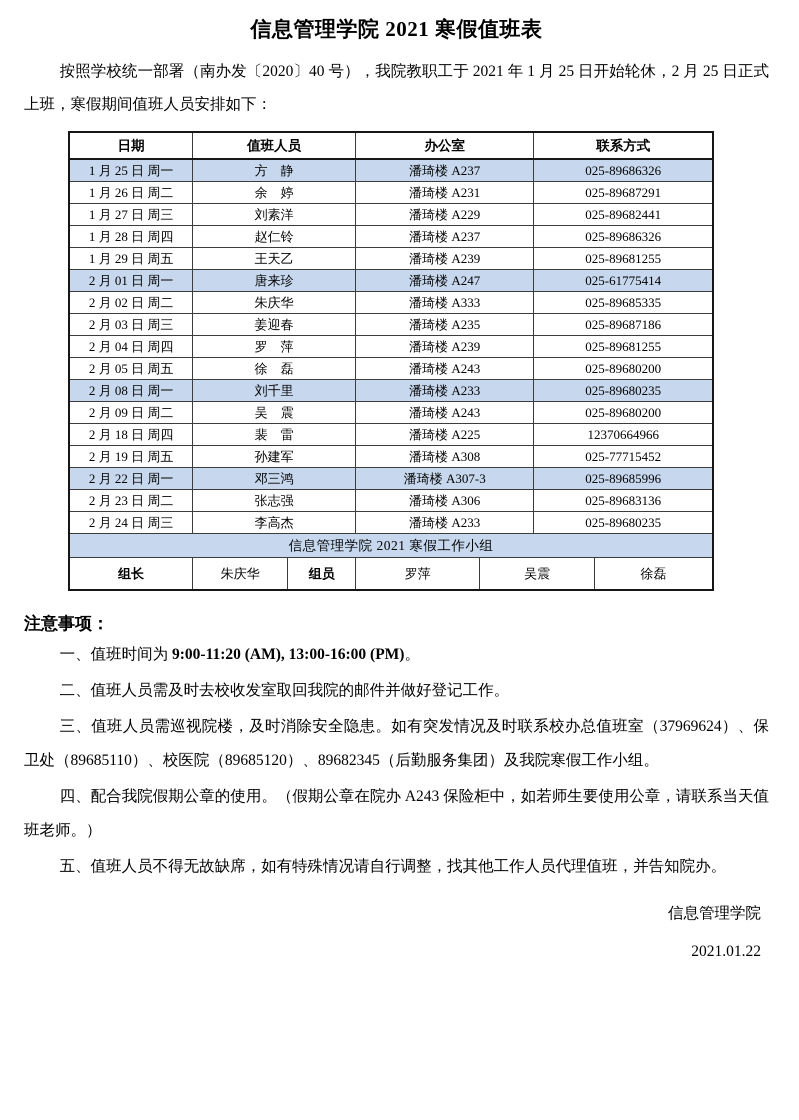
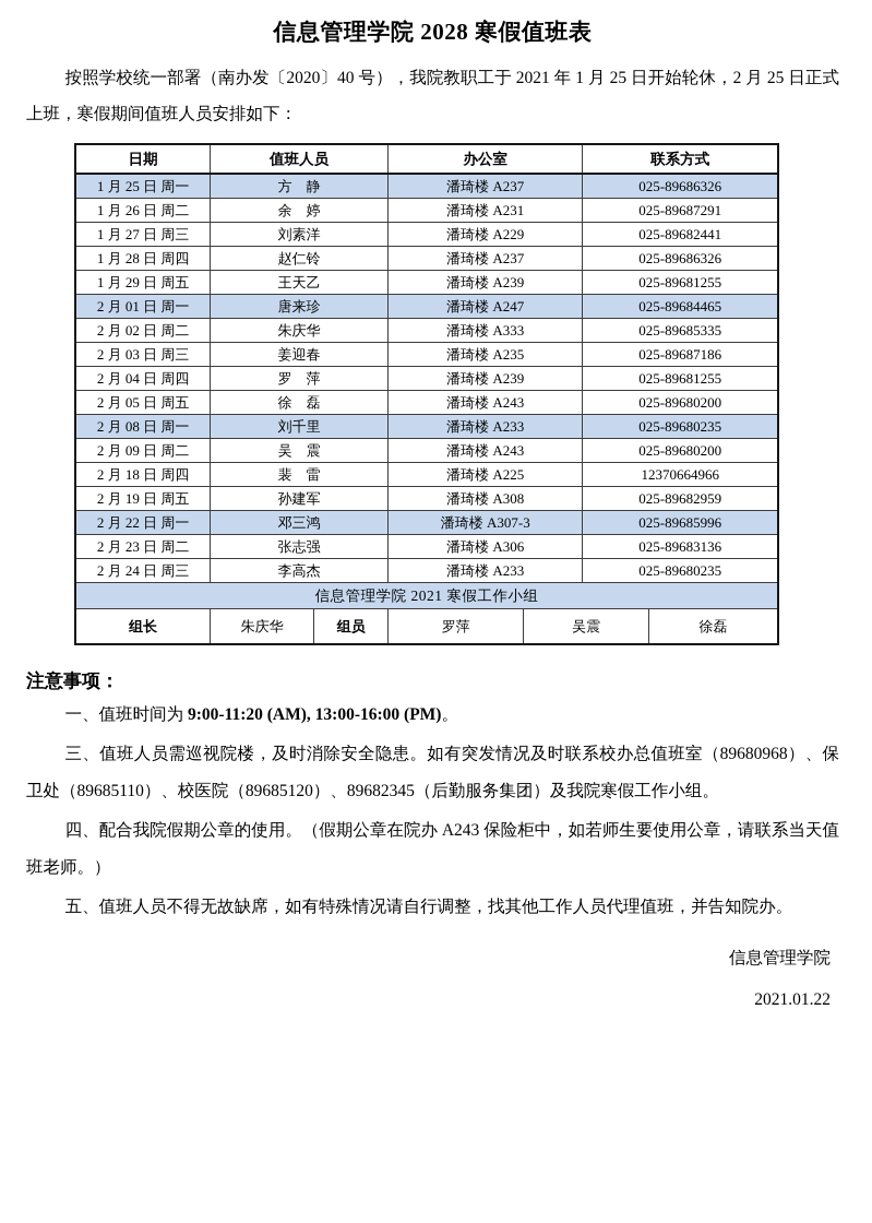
- 信息管理学院 2021 寒假值班表
+ 信息管理学院 2028 寒假值班表
  按照学校统一部署（南办发〔2020〕40 号），我院教职工于 2021 年 1 月 25 日开始轮休，2 月 25 日正式上班，寒假期间值班人员安排如下：
  日期	值班人员	办公室	联系方式
  1 月 25 日 周一	方 静	潘琦楼 A237	025-89686326
  1 月 26 日 周二	余 婷	潘琦楼 A231	025-89687291
  1 月 27 日 周三	刘素洋	潘琦楼 A229	025-89682441
  1 月 28 日 周四	赵仁铃	潘琦楼 A237	025-89686326
  1 月 29 日 周五	王天乙	潘琦楼 A239	025-89681255
- 2 月 01 日 周一	唐来珍	潘琦楼 A247	025-61775414
+ 2 月 01 日 周一	唐来珍	潘琦楼 A247	025-89684465
  2 月 02 日 周二	朱庆华	潘琦楼 A333	025-89685335
  2 月 03 日 周三	姜迎春	潘琦楼 A235	025-89687186
  2 月 04 日 周四	罗 萍	潘琦楼 A239	025-89681255
  2 月 05 日 周五	徐 磊	潘琦楼 A243	025-89680200
  2 月 08 日 周一	刘千里	潘琦楼 A233	025-89680235
  2 月 09 日 周二	吴 震	潘琦楼 A243	025-89680200
  2 月 18 日 周四	裴 雷	潘琦楼 A225	12370664966
- 2 月 19 日 周五	孙建军	潘琦楼 A308	025-77715452
+ 2 月 19 日 周五	孙建军	潘琦楼 A308	025-89682959
  2 月 22 日 周一	邓三鸿	潘琦楼 A307-3	025-89685996
  2 月 23 日 周二	张志强	潘琦楼 A306	025-89683136
  2 月 24 日 周三	李高杰	潘琦楼 A233	025-89680235
  信息管理学院 2021 寒假工作小组
  组长	朱庆华	组员	罗萍	吴震	徐磊
  注意事项：
  一、值班时间为 9:00-11:20 (AM), 13:00-16:00 (PM)。
- 二、值班人员需及时去校收发室取回我院的邮件并做好登记工作。
- 三、值班人员需巡视院楼，及时消除安全隐患。如有突发情况及时联系校办总值班室（37969624）、保卫处（89685110）、校医院（89685120）、89682345（后勤服务集团）及我院寒假工作小组。
+ 三、值班人员需巡视院楼，及时消除安全隐患。如有突发情况及时联系校办总值班室（89680968）、保卫处（89685110）、校医院（89685120）、89682345（后勤服务集团）及我院寒假工作小组。
  四、配合我院假期公章的使用。（假期公章在院办 A243 保险柜中，如若师生要使用公章，请联系当天值班老师。）
  五、值班人员不得无故缺席，如有特殊情况请自行调整，找其他工作人员代理值班，并告知院办。
  信息管理学院
  2021.01.22
